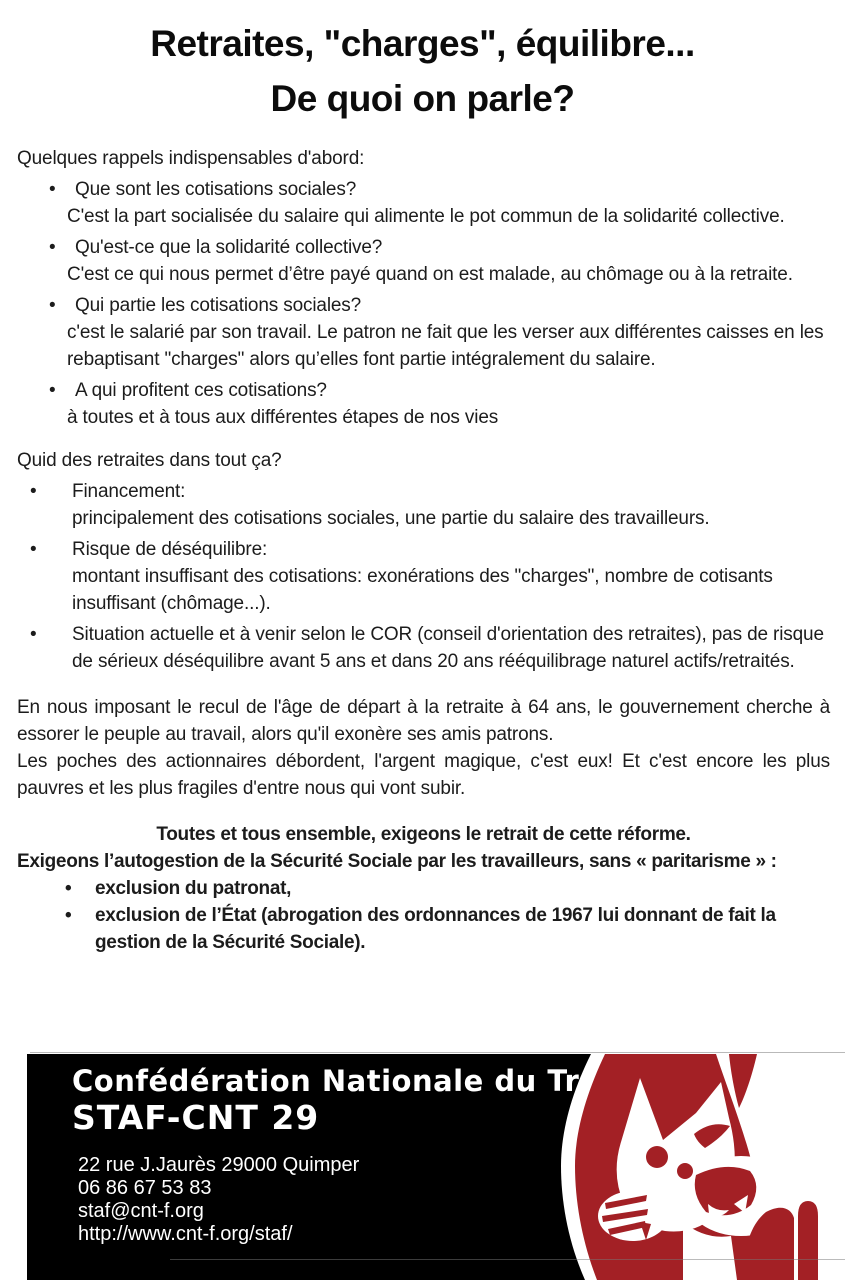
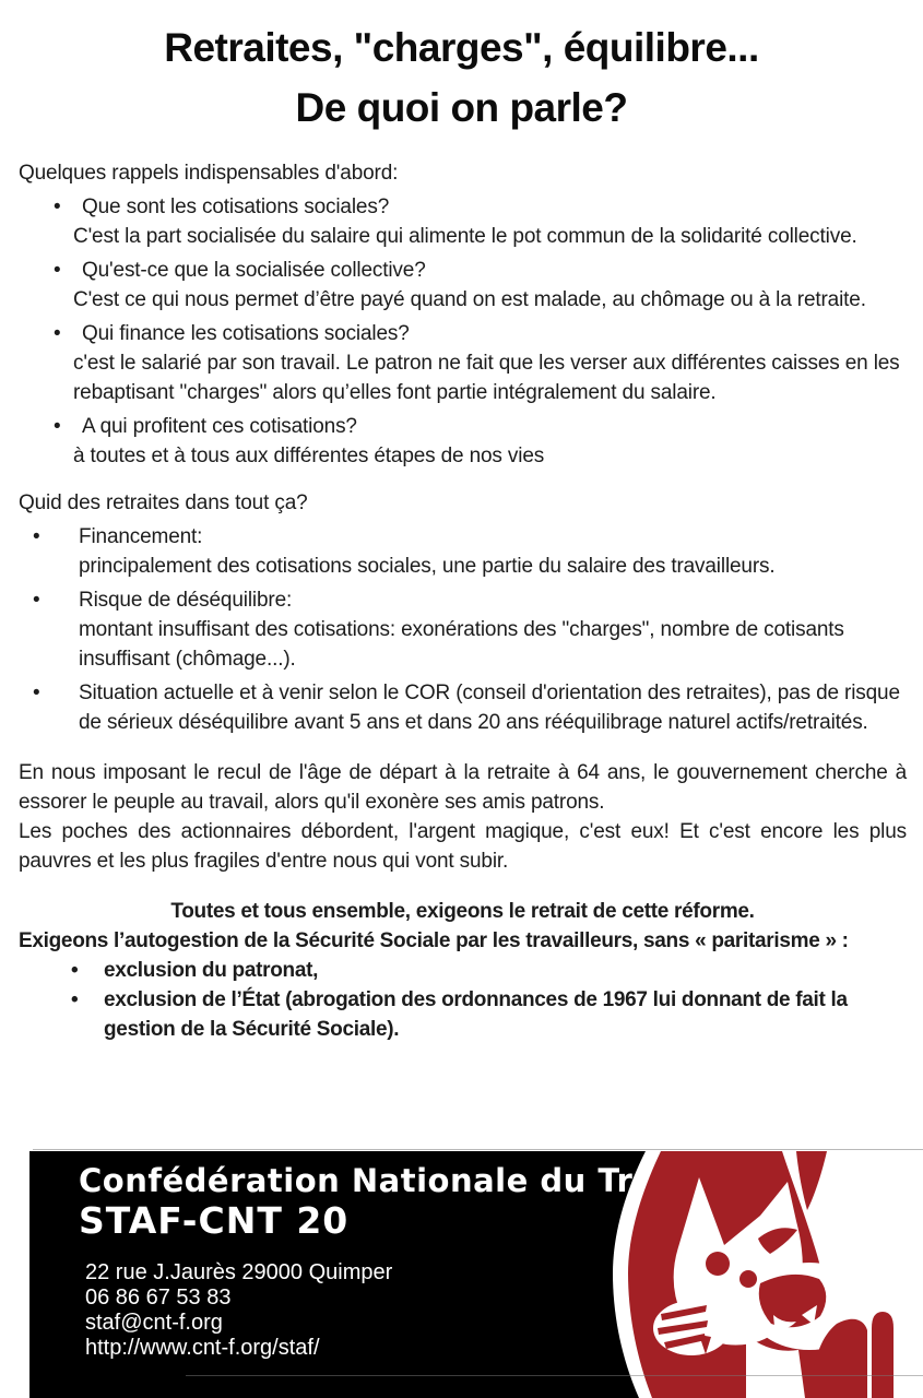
  Retraites, "charges", équilibre...
  De quoi on parle?
  Quelques rappels indispensables d'abord:
  Que sont les cotisations sociales?
  C'est la part socialisée du salaire qui alimente le pot commun de la solidarité collective.
- Qu'est-ce que la solidarité collective?
+ Qu'est-ce que la socialisée collective?
  C'est ce qui nous permet d’être payé quand on est malade, au chômage ou à la retraite.
- Qui partie les cotisations sociales?
+ Qui finance les cotisations sociales?
  c'est le salarié par son travail. Le patron ne fait que les verser aux différentes caisses en les rebaptisant "charges" alors qu’elles font partie intégralement du salaire.
  A qui profitent ces cotisations?
  à toutes et à tous aux différentes étapes de nos vies
  Quid des retraites dans tout ça?
  Financement:
  principalement des cotisations sociales, une partie du salaire des travailleurs.
  Risque de déséquilibre:
  montant insuffisant des cotisations: exonérations des "charges", nombre de cotisants insuffisant (chômage...).
  Situation actuelle et à venir selon le COR (conseil d'orientation des retraites), pas de risque de sérieux déséquilibre avant 5 ans et dans 20 ans rééquilibrage naturel actifs/retraités.
  En nous imposant le recul de l'âge de départ à la retraite à 64 ans, le gouvernement cherche à essorer le peuple au travail, alors qu'il exonère ses amis patrons.
  Les poches des actionnaires débordent, l'argent magique, c'est eux! Et c'est encore les plus pauvres et les plus fragiles d'entre nous qui vont subir.
  Toutes et tous ensemble, exigeons le retrait de cette réforme.
  Exigeons l’autogestion de la Sécurité Sociale par les travailleurs, sans « paritarisme » :
  exclusion du patronat,
  exclusion de l’État (abrogation des ordonnances de 1967 lui donnant de fait la gestion de la Sécurité Sociale).
  Confédération Nationale du Tr
- STAF-CNT 29
+ STAF-CNT 20
  22 rue J.Jaurès 29000 Quimper
  06 86 67 53 83
  staf@cnt-f.org
  http://www.cnt-f.org/staf/
